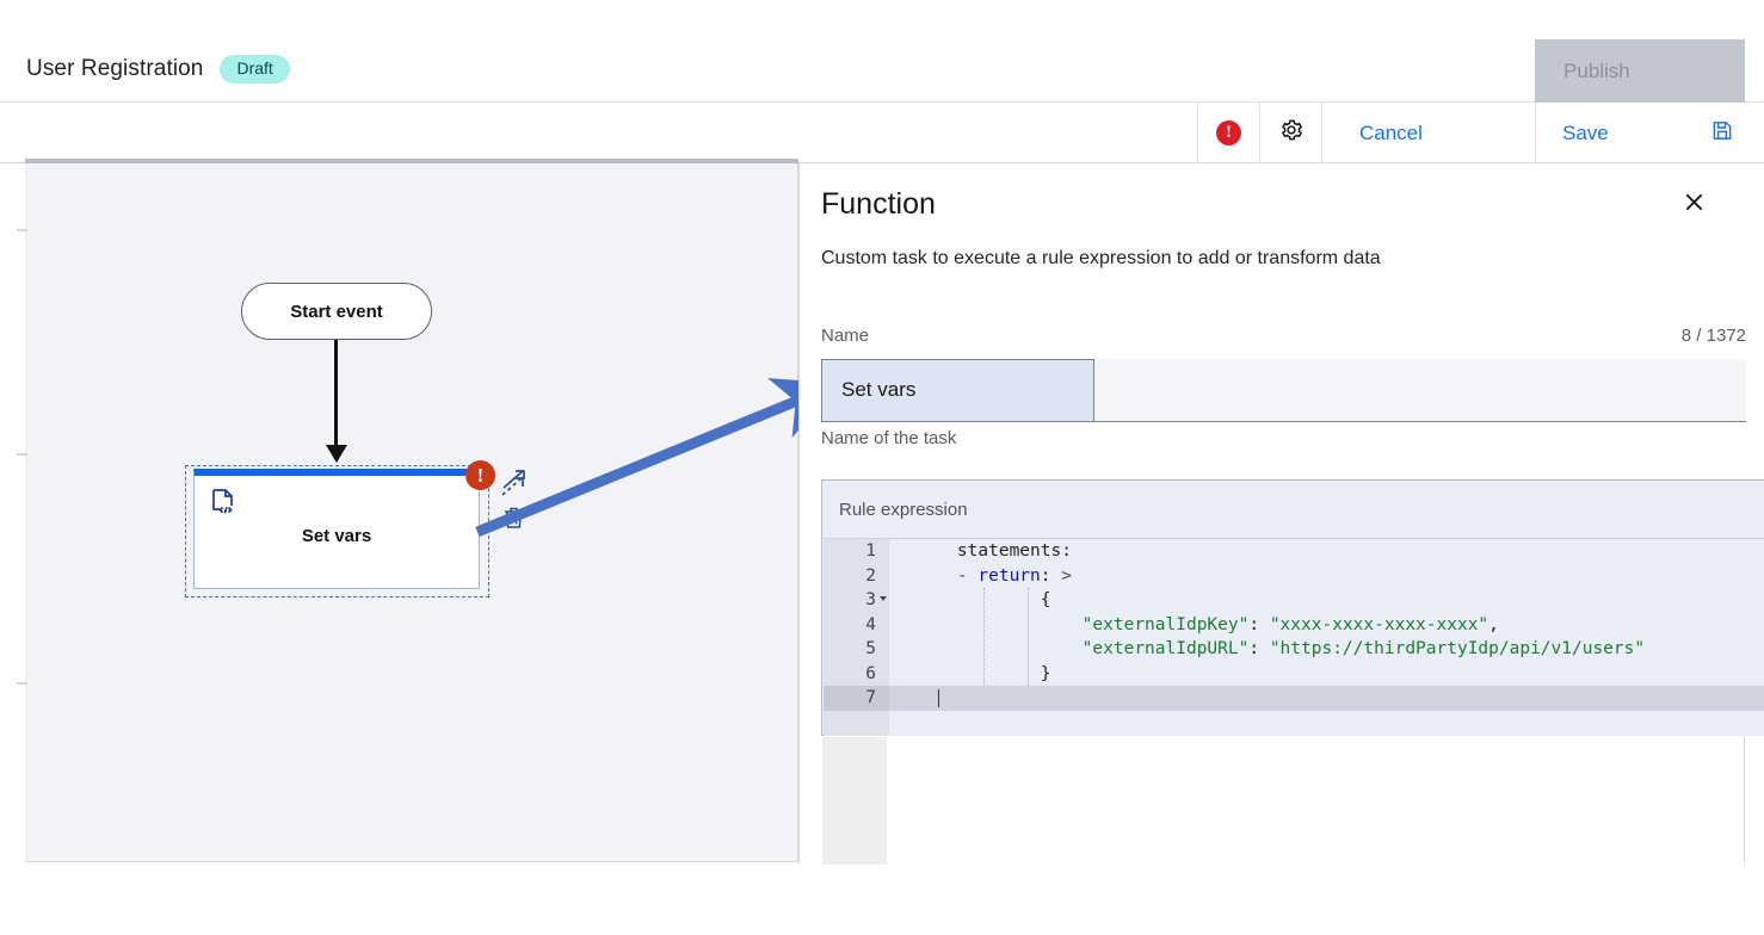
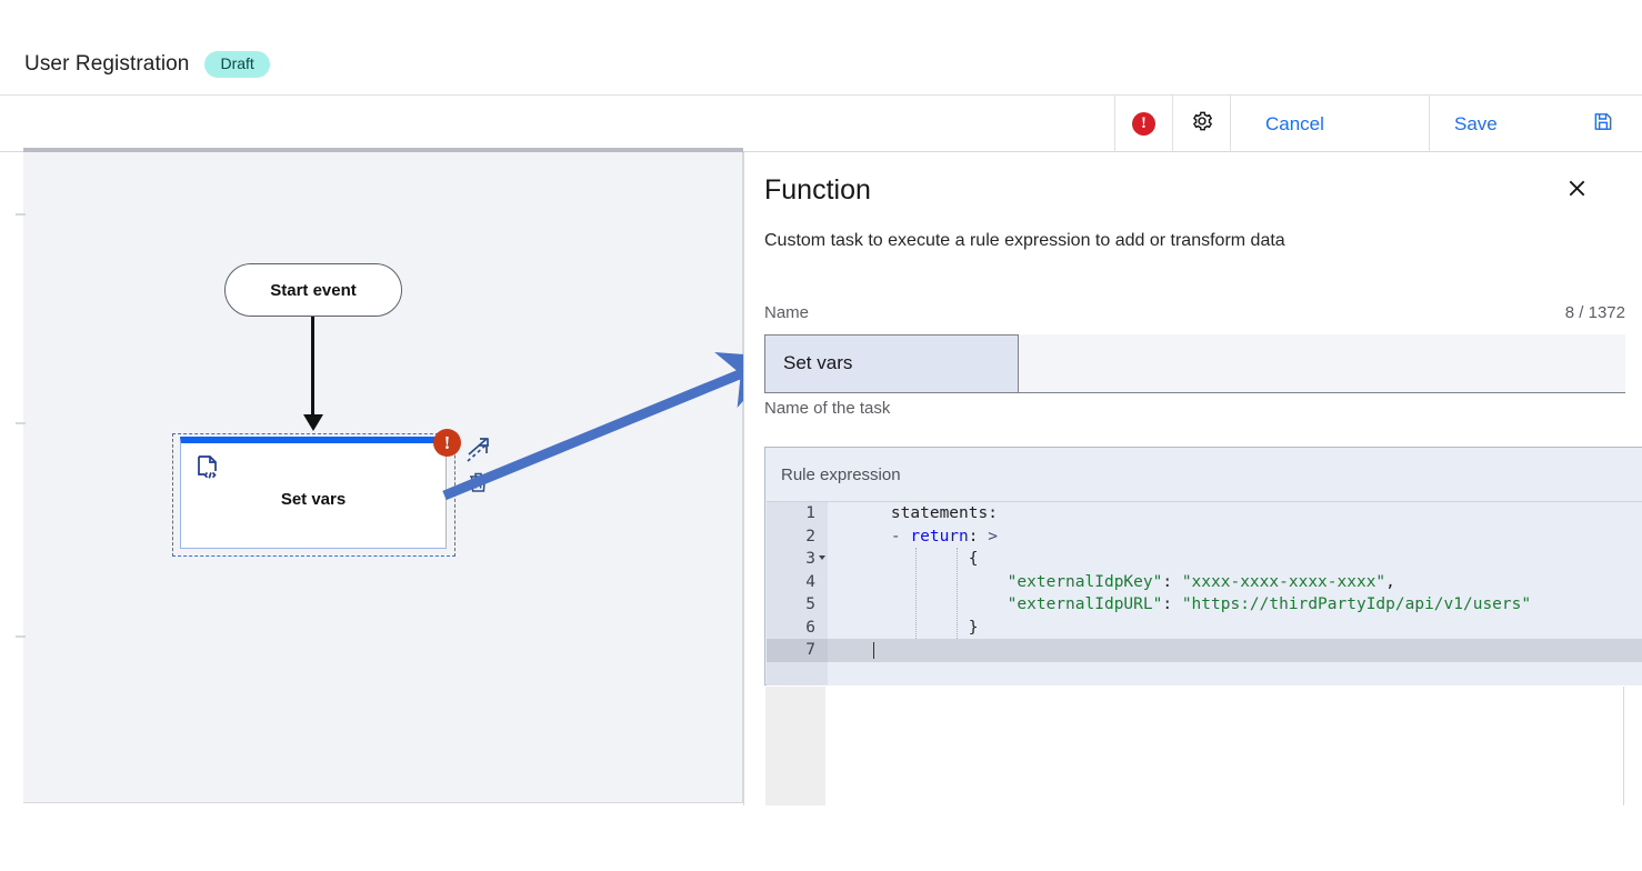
  User Registration
  Draft
- Publish
  !
  Cancel
  Save
  Start event
  Set vars
  !
  Function
  Custom task to execute a rule expression to add or transform data
  Name
  8 / 1372
  Set vars
  Name of the task
  Rule expression
  1
  2
  3
  4
  5
  6
  7
  statements:
  - return: >
  {
  "externalIdpKey": "xxxx-xxxx-xxxx-xxxx",
  "externalIdpURL": "https://thirdPartyIdp/api/v1/users"
  }
